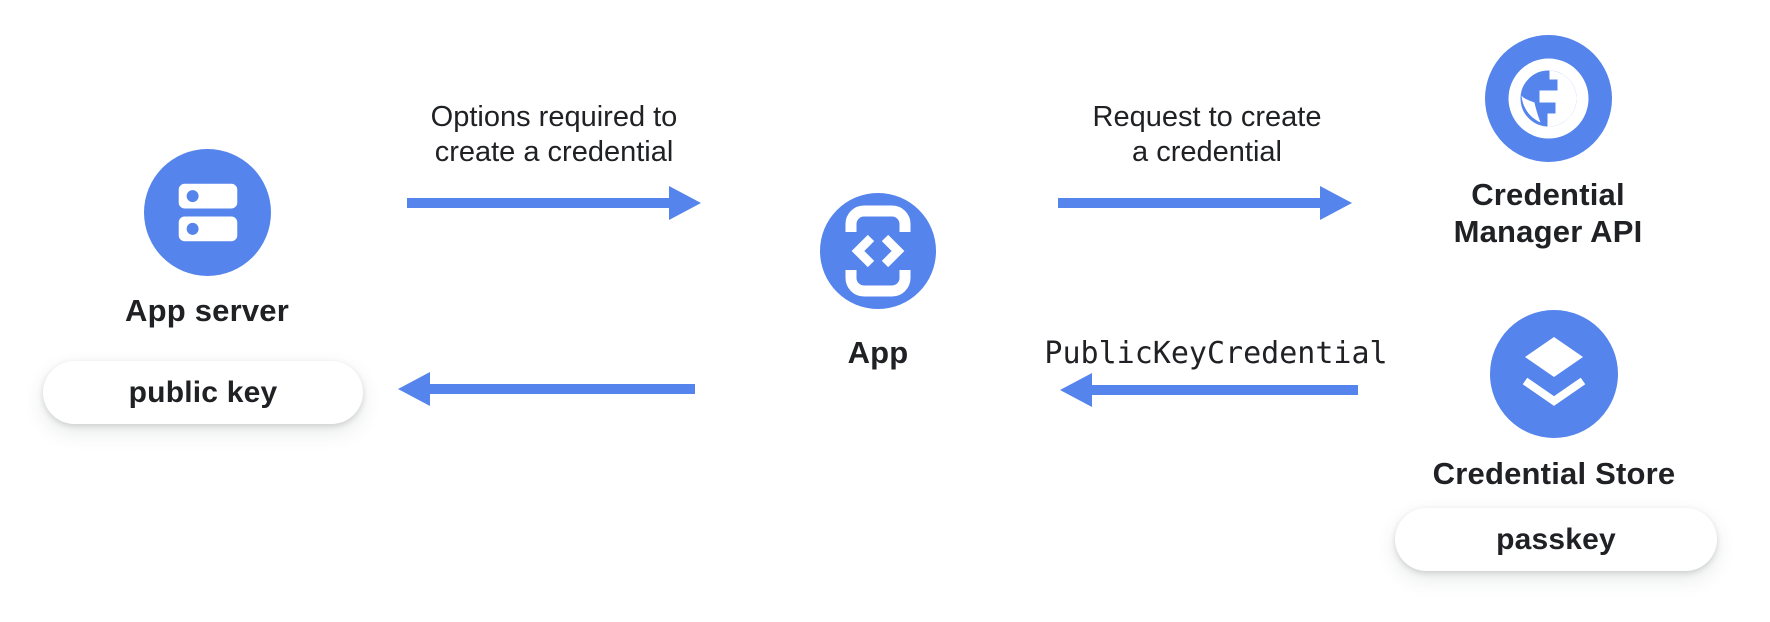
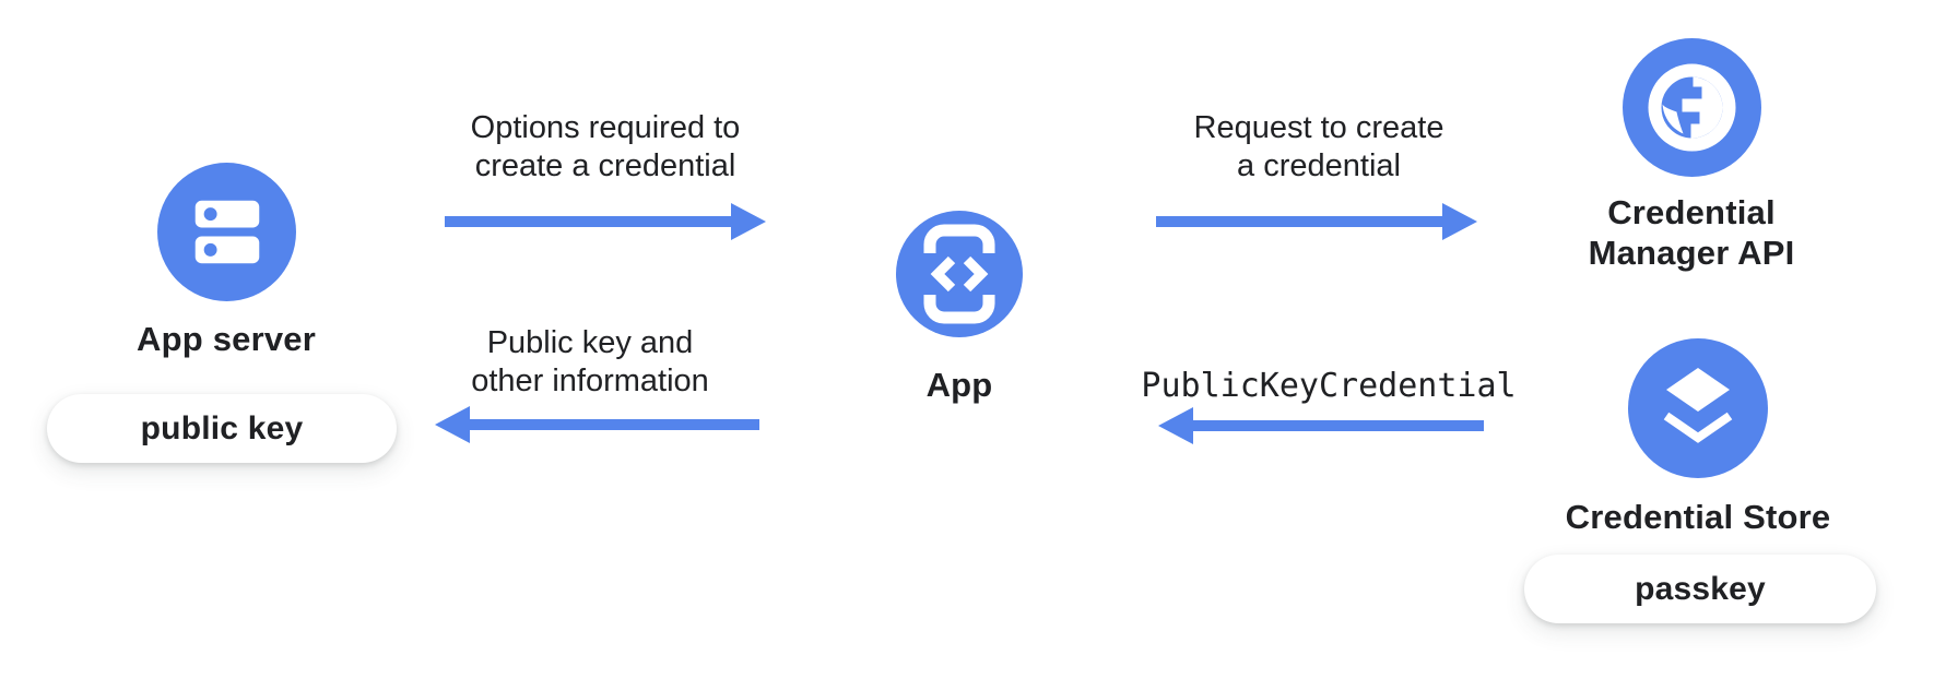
  App server
  public key
  Options required to
  create a credential
  App
  Request to create
  a credential
  Credential
  Manager API
  Credential Store
  passkey
  PublicKeyCredential
+ Public key and
+ other information
